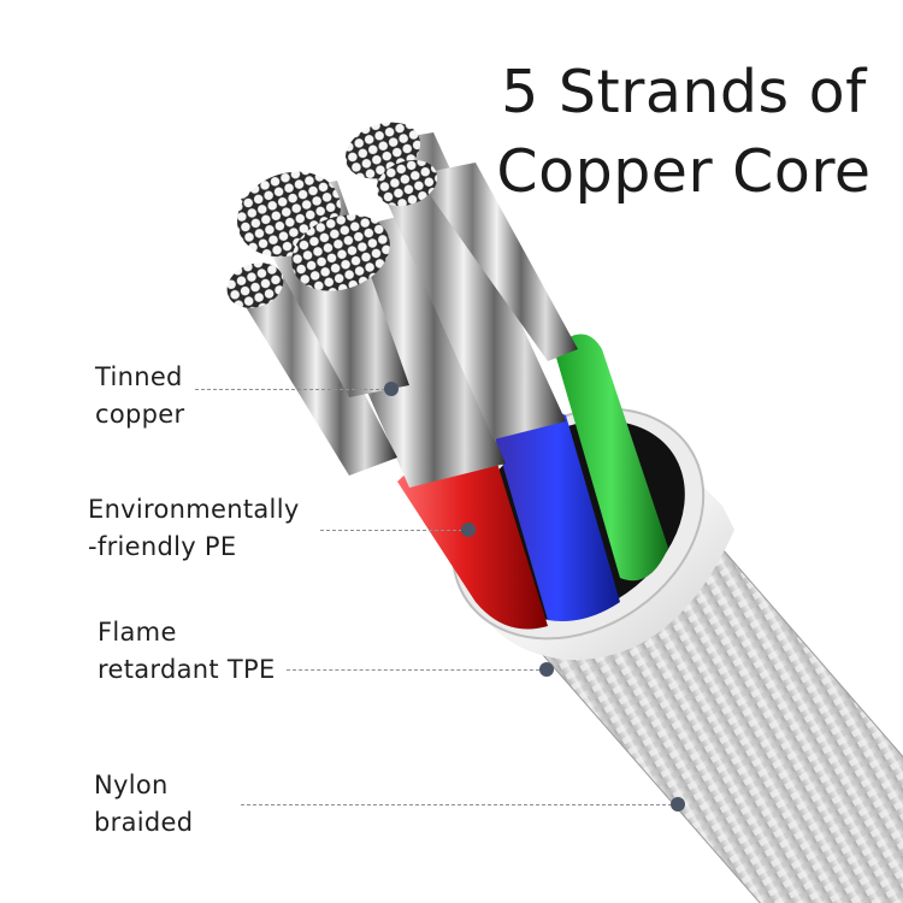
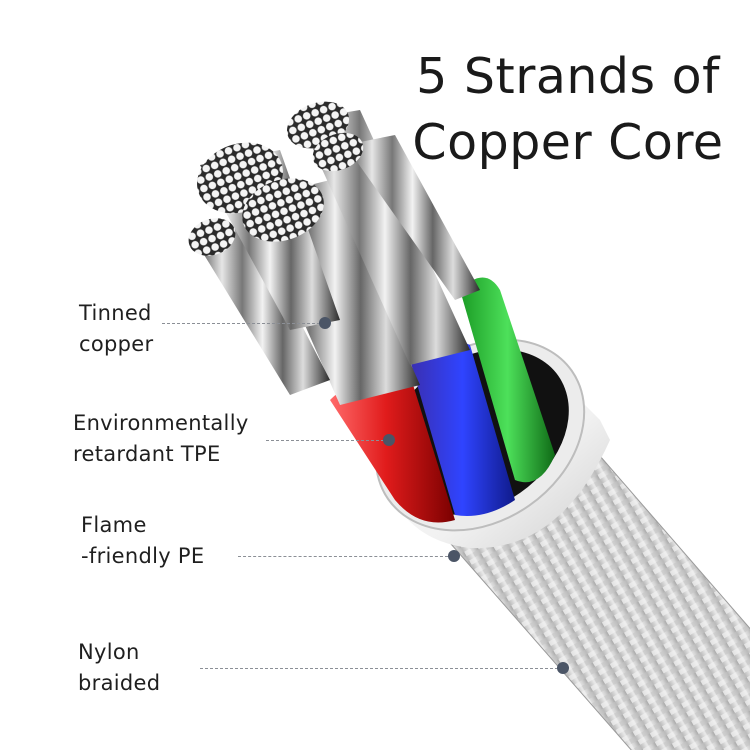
  5 Strands of
  Copper Core
  Tinned
  copper
  Environmentally
- -friendly PE
+ retardant TPE
  Flame
- retardant TPE
+ -friendly PE
  Nylon
  braided
